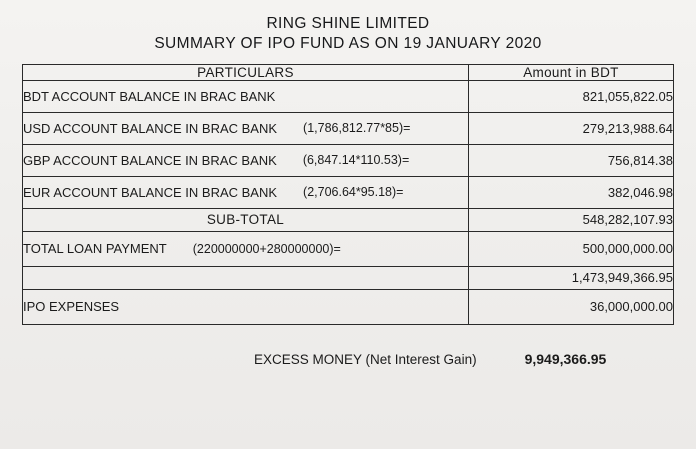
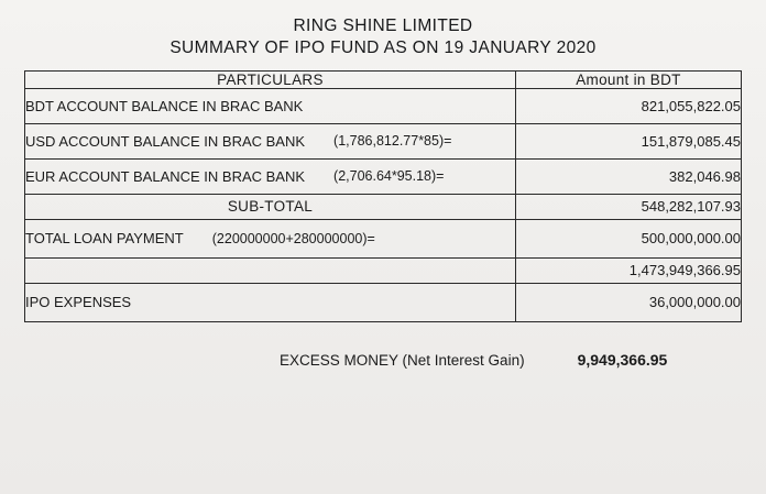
  RING SHINE LIMITED
  SUMMARY OF IPO FUND AS ON 19 JANUARY 2020
  PARTICULARS	Amount in BDT
  BDT ACCOUNT BALANCE IN BRAC BANK	821,055,822.05
- USD ACCOUNT BALANCE IN BRAC BANK (1,786,812.77*85)=	279,213,988.64
+ USD ACCOUNT BALANCE IN BRAC BANK (1,786,812.77*85)=	151,879,085.45
- GBP ACCOUNT BALANCE IN BRAC BANK (6,847.14*110.53)=	756,814.38
  EUR ACCOUNT BALANCE IN BRAC BANK (2,706.64*95.18)=	382,046.98
  SUB-TOTAL	548,282,107.93
  TOTAL LOAN PAYMENT (220000000+280000000)=	500,000,000.00
  	1,473,949,366.95
  IPO EXPENSES	36,000,000.00
  EXCESS MONEY (Net Interest Gain)
  9,949,366.95
